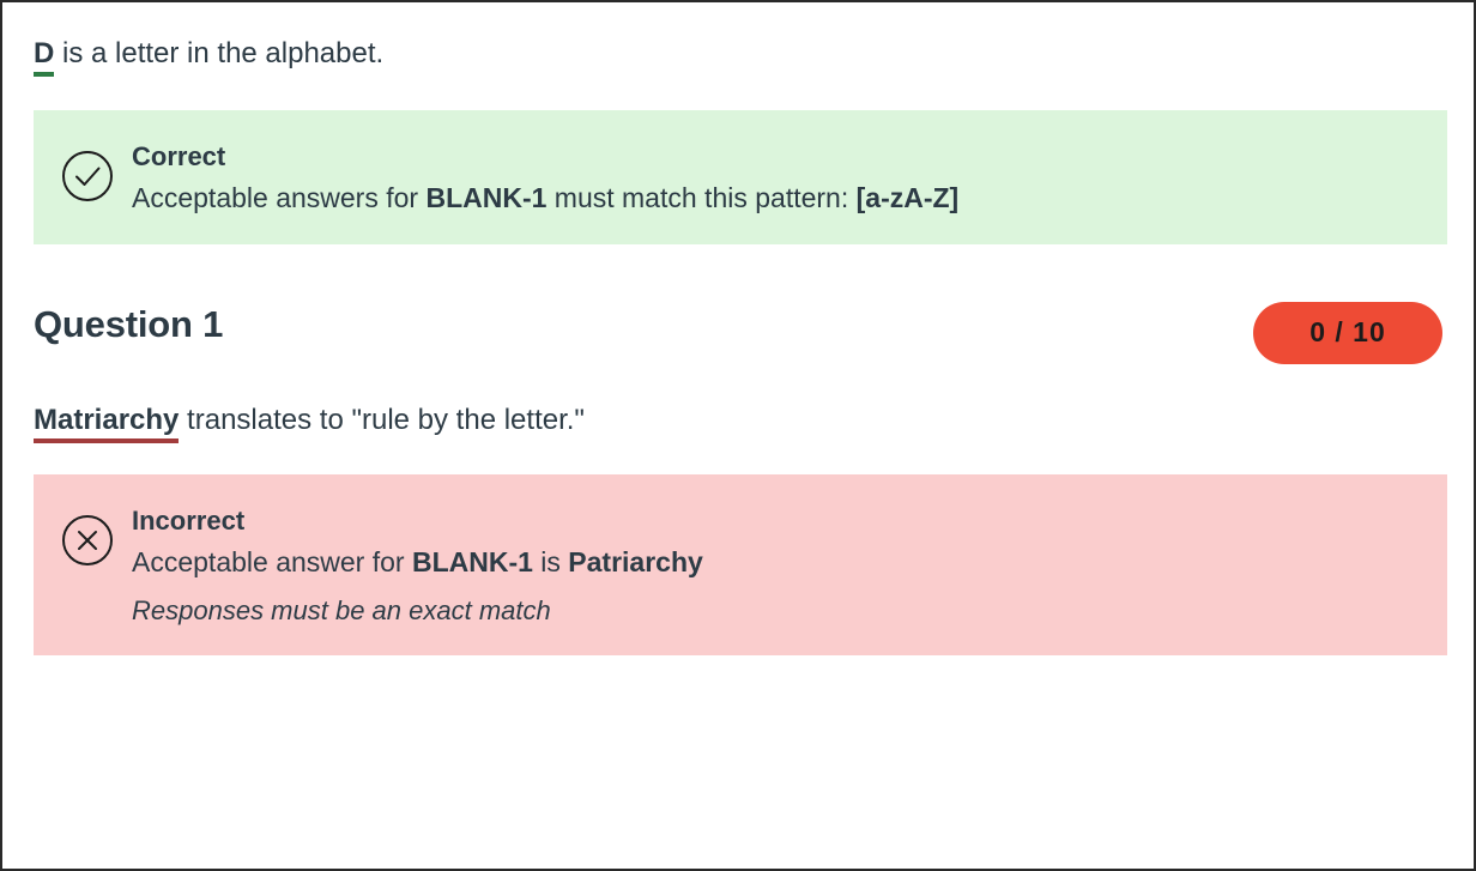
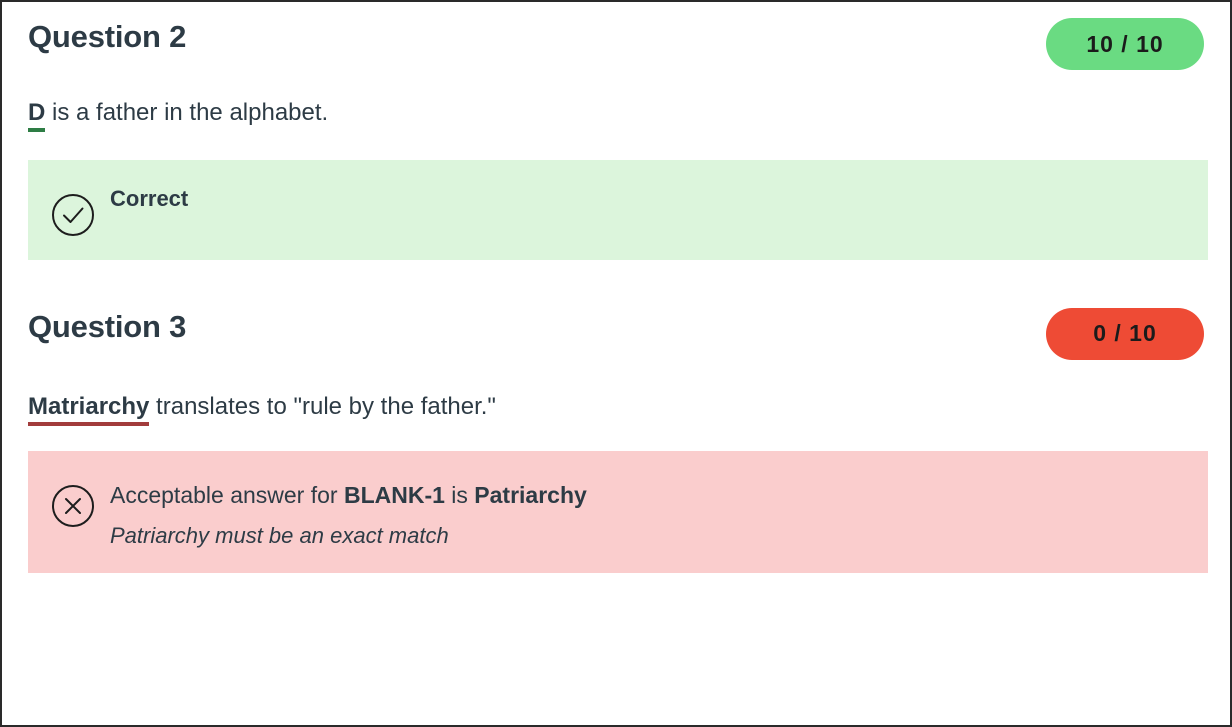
+ Question 2
+ 10 / 10
- D is a letter in the alphabet.
+ D is a father in the alphabet.
  Correct
- Acceptable answers for BLANK-1 must match this pattern: [a-zA-Z]
- Question 1
+ Question 3
  0 / 10
- Matriarchy translates to "rule by the letter."
+ Matriarchy translates to "rule by the father."
- Incorrect
  Acceptable answer for BLANK-1 is Patriarchy
- Responses must be an exact match
+ Patriarchy must be an exact match
